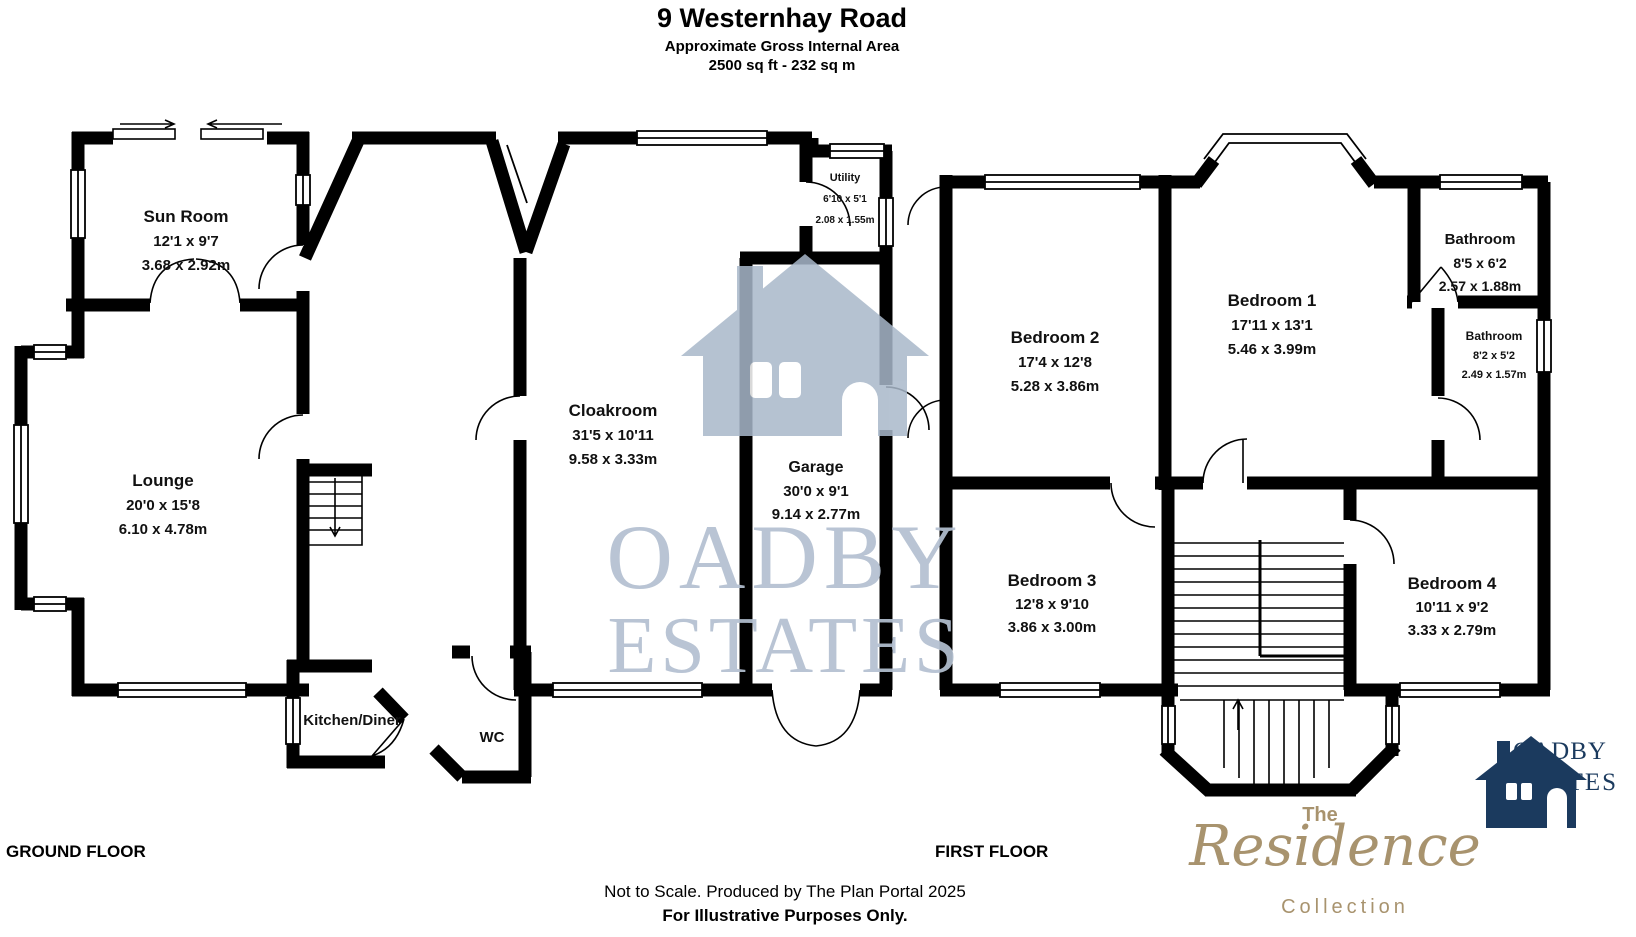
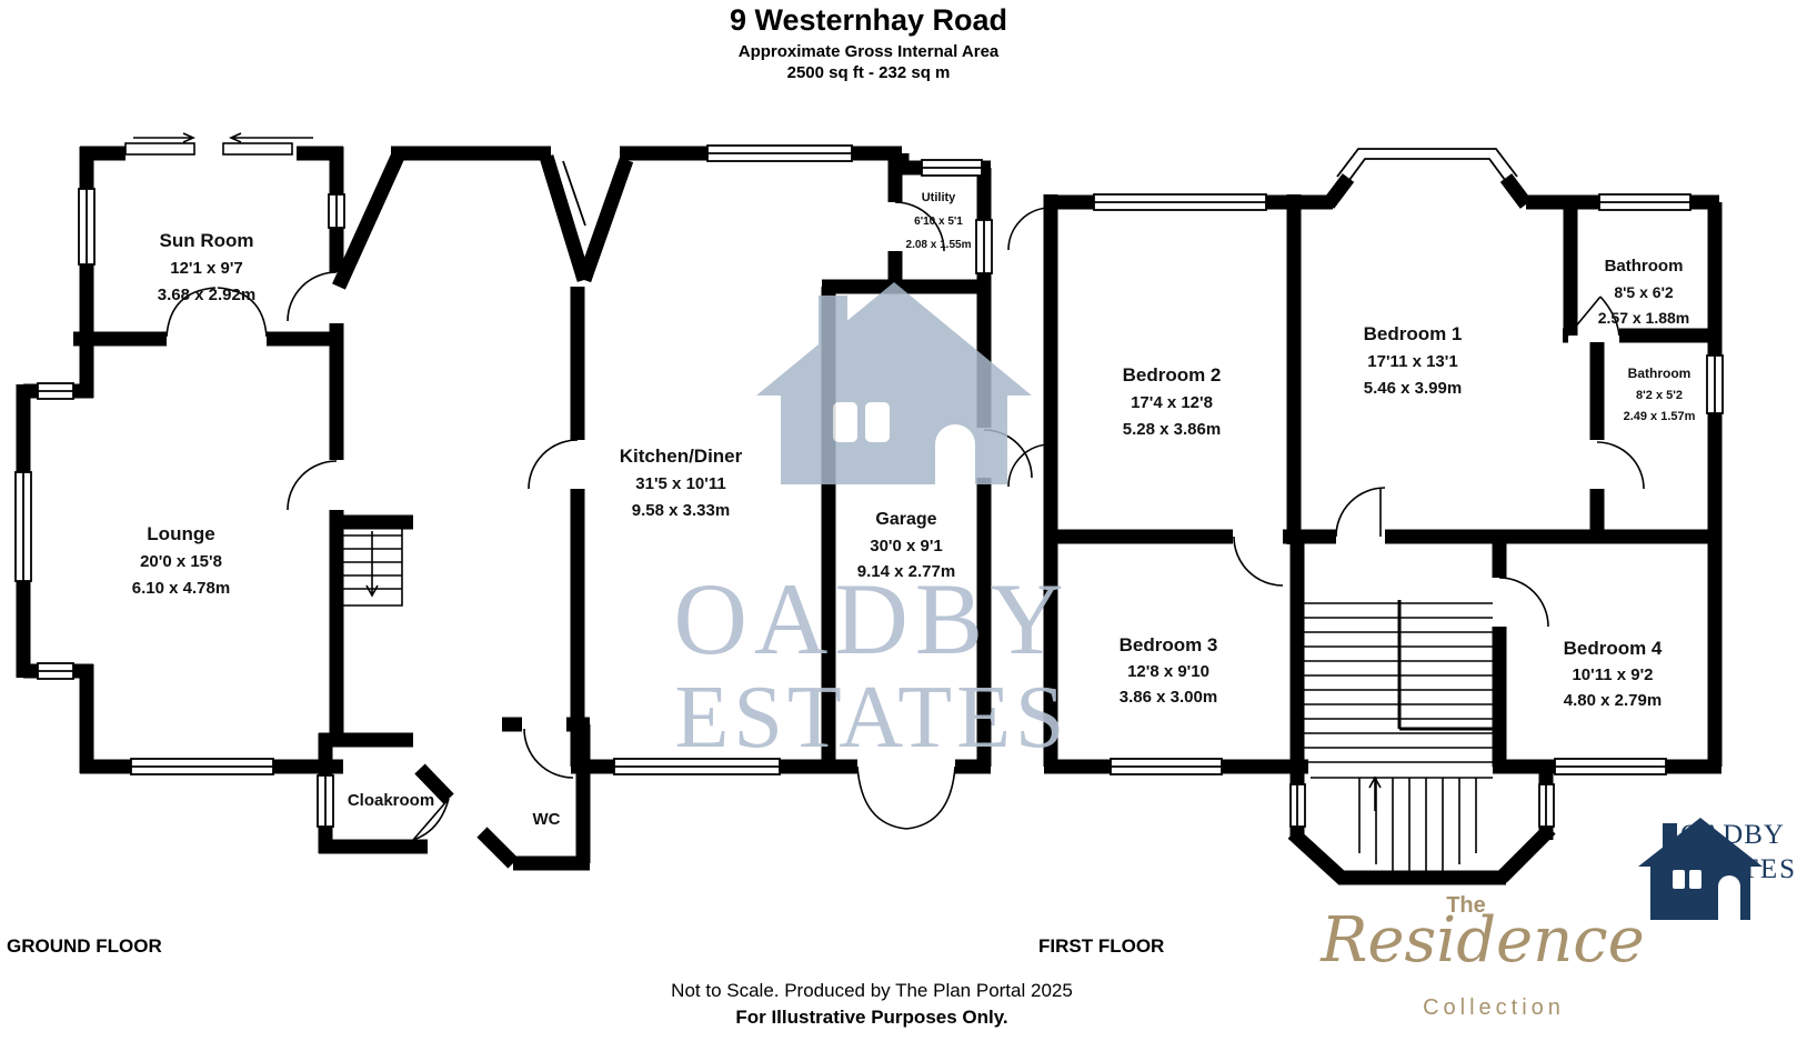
  9 Westernhay Road
  Approximate Gross Internal Area
  2500 sq ft - 232 sq m
  OADBY
  ESTATES
  Sun Room
  12'1 x 9'7
  3.68 x 2.92m
  Lounge
  20'0 x 15'8
  6.10 x 4.78m
- Cloakroom
+ Kitchen/Diner
  31'5 x 10'11
  9.58 x 3.33m
  Utility
  6'10 x 5'1
  2.08 x 1.55m
  Garage
  30'0 x 9'1
  9.14 x 2.77m
- Kitchen/Diner
+ Cloakroom
  WC
  Bedroom 2
  17'4 x 12'8
  5.28 x 3.86m
  Bedroom 1
  17'11 x 13'1
  5.46 x 3.99m
  Bathroom
  8'5 x 6'2
  2.57 x 1.88m
  Bathroom
  8'2 x 5'2
  2.49 x 1.57m
  Bedroom 3
  12'8 x 9'10
  3.86 x 3.00m
  Bedroom 4
  10'11 x 9'2
- 3.33 x 2.79m
+ 4.80 x 2.79m
  GROUND FLOOR
  FIRST FLOOR
  Not to Scale. Produced by The Plan Portal 2025
  For Illustrative Purposes Only.
  The
  Residence
  Collection
